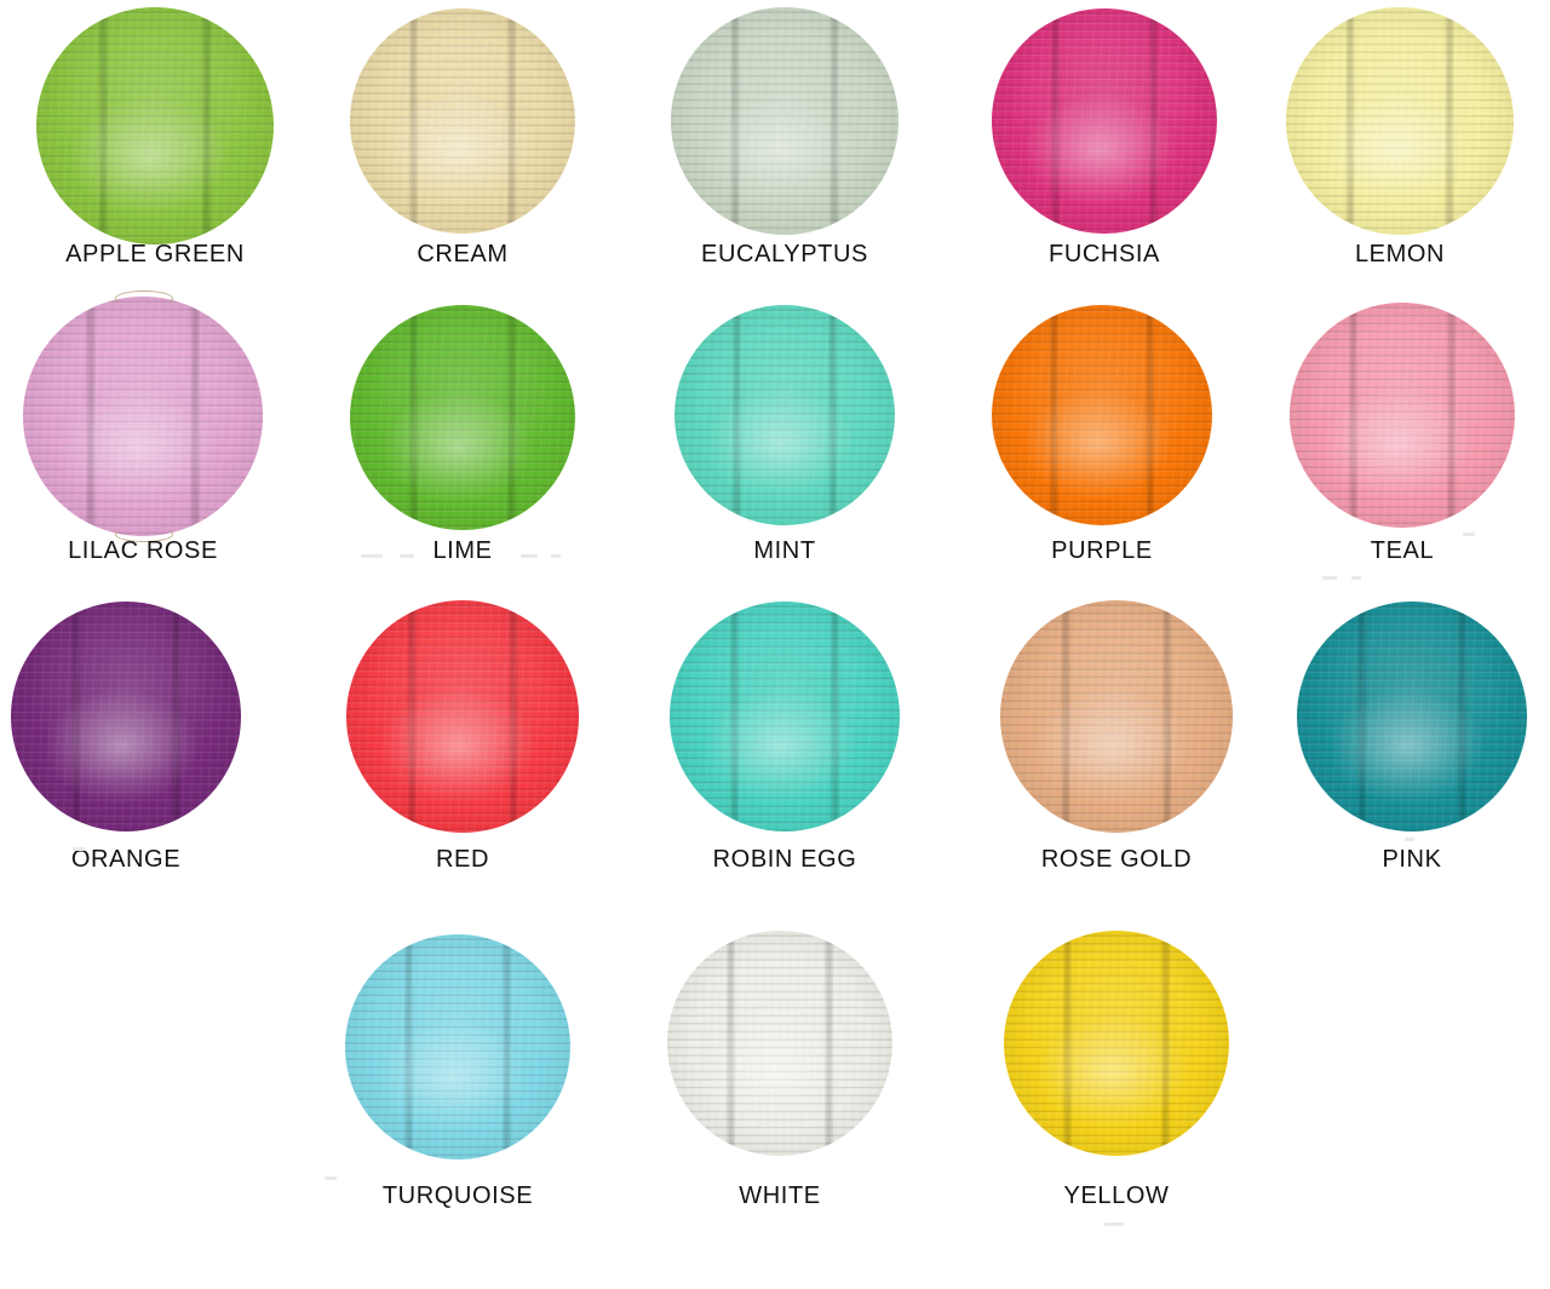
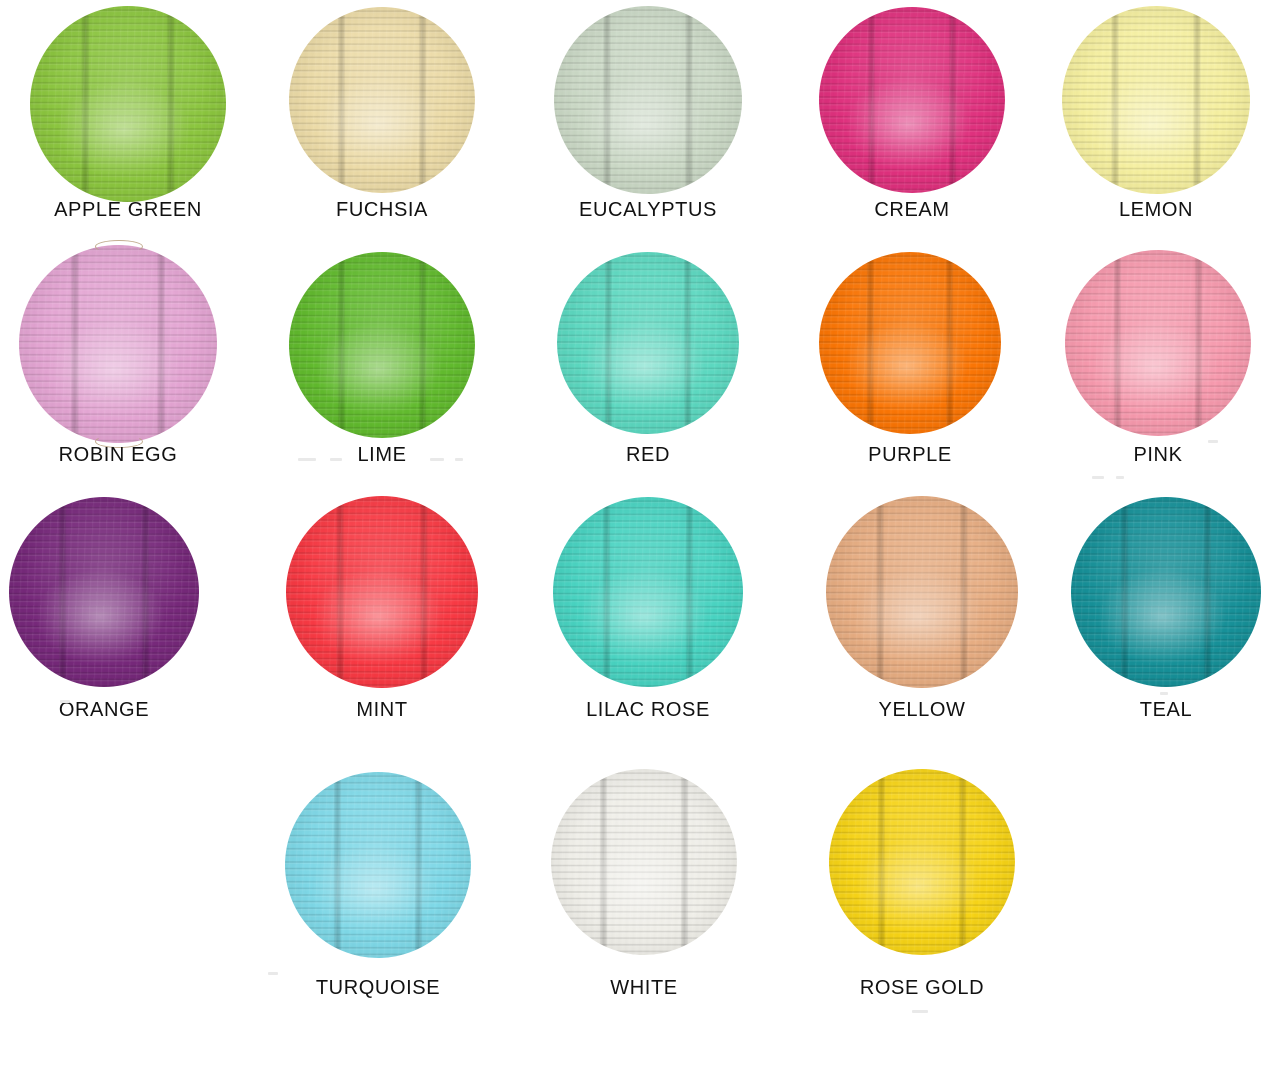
  APPLE GREEN
- CREAM
+ FUCHSIA
  EUCALYPTUS
- FUCHSIA
+ CREAM
  LEMON
- LILAC ROSE
+ ROBIN EGG
  LIME
- MINT
+ RED
  PURPLE
- TEAL
+ PINK
  ORANGE
- RED
+ MINT
- ROBIN EGG
+ LILAC ROSE
- ROSE GOLD
+ YELLOW
- PINK
+ TEAL
  TURQUOISE
  WHITE
- YELLOW
+ ROSE GOLD
